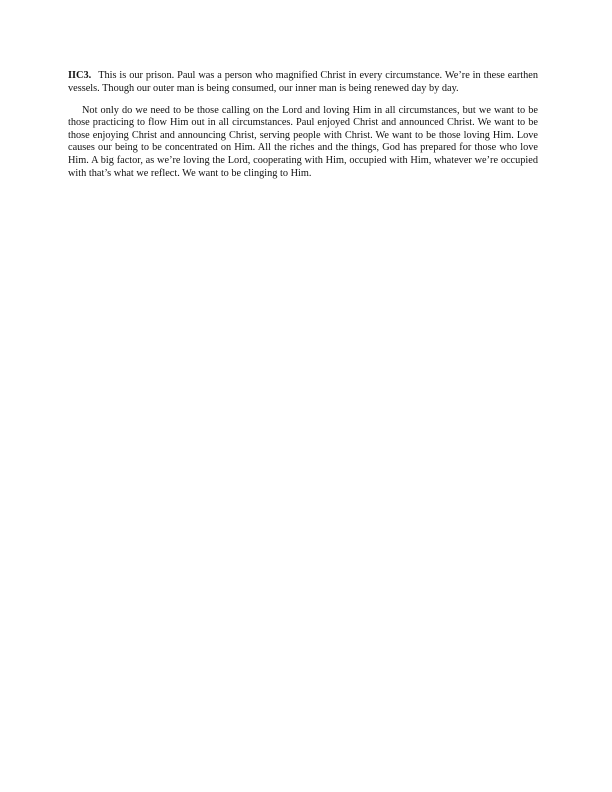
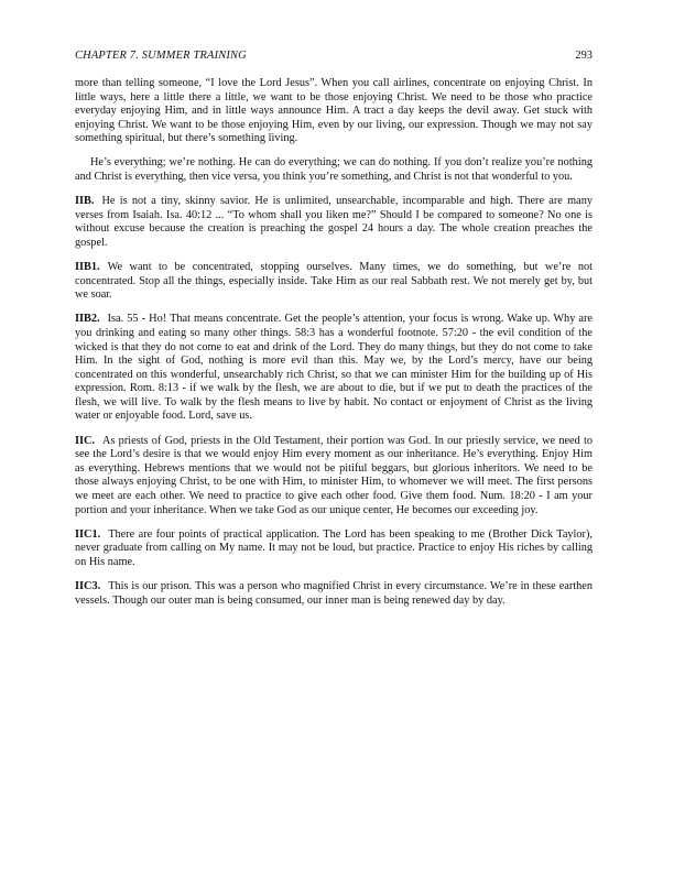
+ CHAPTER 7. SUMMER TRAINING
+ 293
+ more than telling someone, “I love the Lord Jesus”. When you call airlines, concentrate on enjoying Christ. In little ways, here a little there a little, we want to be those enjoying Christ. We need to be those who practice everyday enjoying Him, and in little ways announce Him. A tract a day keeps the devil away. Get stuck with enjoying Christ. We want to be those enjoying Him, even by our living, our expression. Though we may not say something spiritual, but there’s something living.
+ He’s everything; we’re nothing. He can do everything; we can do nothing. If you don’t realize you’re nothing and Christ is everything, then vice versa, you think you’re something, and Christ is not that wonderful to you.
+ IIB. He is not a tiny, skinny savior. He is unlimited, unsearchable, incomparable and high. There are many verses from Isaiah. Isa. 40:12 ... “To whom shall you liken me?” Should I be compared to someone? No one is without excuse because the creation is preaching the gospel 24 hours a day. The whole creation preaches the gospel.
+ IIB1. We want to be concentrated, stopping ourselves. Many times, we do something, but we’re not concentrated. Stop all the things, especially inside. Take Him as our real Sabbath rest. We not merely get by, but we soar.
+ IIB2. Isa. 55 - Ho! That means concentrate. Get the people’s attention, your focus is wrong. Wake up. Why are you drinking and eating so many other things. 58:3 has a wonderful footnote. 57:20 - the evil condition of the wicked is that they do not come to eat and drink of the Lord. They do many things, but they do not come to take Him. In the sight of God, nothing is more evil than this. May we, by the Lord’s mercy, have our being concentrated on this wonderful, unsearchably rich Christ, so that we can minister Him for the building up of His expression. Rom. 8:13 - if we walk by the flesh, we are about to die, but if we put to death the practices of the flesh, we will live. To walk by the flesh means to live by habit. No contact or enjoyment of Christ as the living water or enjoyable food. Lord, save us.
+ IIC. As priests of God, priests in the Old Testament, their portion was God. In our priestly service, we need to see the Lord’s desire is that we would enjoy Him every moment as our inheritance. He’s everything. Enjoy Him as everything. Hebrews mentions that we would not be pitiful beggars, but glorious inheritors. We need to be those always enjoying Christ, to be one with Him, to minister Him, to whomever we will meet. The first persons we meet are each other. We need to practice to give each other food. Give them food. Num. 18:20 - I am your portion and your inheritance. When we take God as our unique center, He becomes our exceeding joy.
+ IIC1. There are four points of practical application. The Lord has been speaking to me (Brother Dick Taylor), never graduate from calling on My name. It may not be loud, but practice. Practice to enjoy His riches by calling on His name.
- IIC3. This is our prison. Paul was a person who magnified Christ in every circumstance. We’re in these earthen vessels. Though our outer man is being consumed, our inner man is being renewed day by day.
+ IIC3. This is our prison. This was a person who magnified Christ in every circumstance. We’re in these earthen vessels. Though our outer man is being consumed, our inner man is being renewed day by day.
- Not only do we need to be those calling on the Lord and loving Him in all circumstances, but we want to be those practicing to flow Him out in all circumstances. Paul enjoyed Christ and announced Christ. We want to be those enjoying Christ and announcing Christ, serving people with Christ. We want to be those loving Him. Love causes our being to be concentrated on Him. All the riches and the things, God has prepared for those who love Him. A big factor, as we’re loving the Lord, cooperating with Him, occupied with Him, whatever we’re occupied with that’s what we reflect. We want to be clinging to Him.
